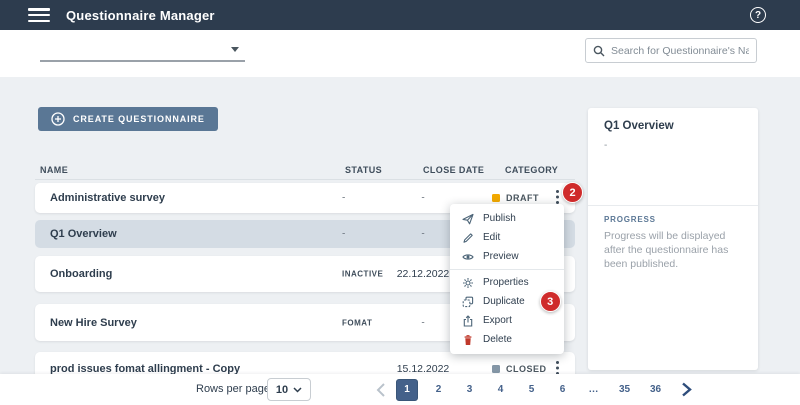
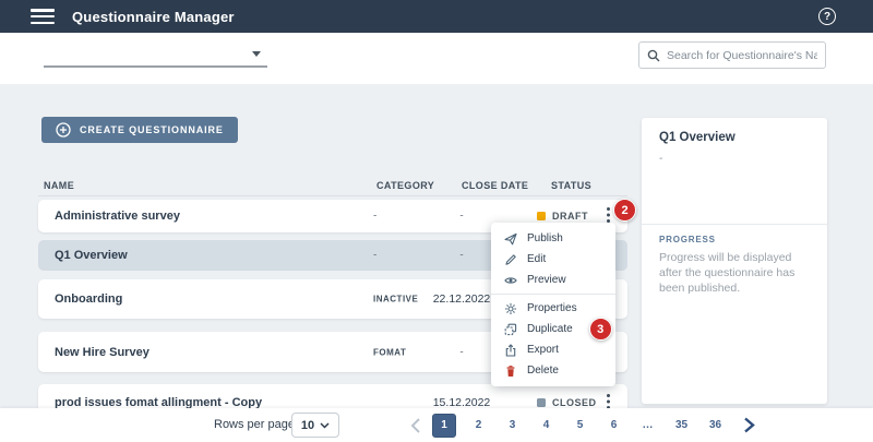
  Questionnaire Manager
  ?
  Search for Questionnaire's Na
  CREATE QUESTIONNAIRE
  NAME
- STATUS
+ CATEGORY
  CLOSE DATE
- CATEGORY
+ STATUS
  Administrative survey
  -
  -
  DRAFT
  Q1 Overview
  -
  -
  Onboarding
  INACTIVE
  22.12.2022
  New Hire Survey
  FOMAT
  -
  prod issues fomat allingment - Copy
  15.12.2022
  CLOSED
  2
  Publish
  Edit
  Preview
  Properties
  Duplicate
  3
  Export
  Delete
  Q1 Overview
  -
  PROGRESS
  Progress will be displayed after the questionnaire has been published.
  Rows per pag
  10
  1
  2
  3
  4
  5
  6
  …
  35
  36
